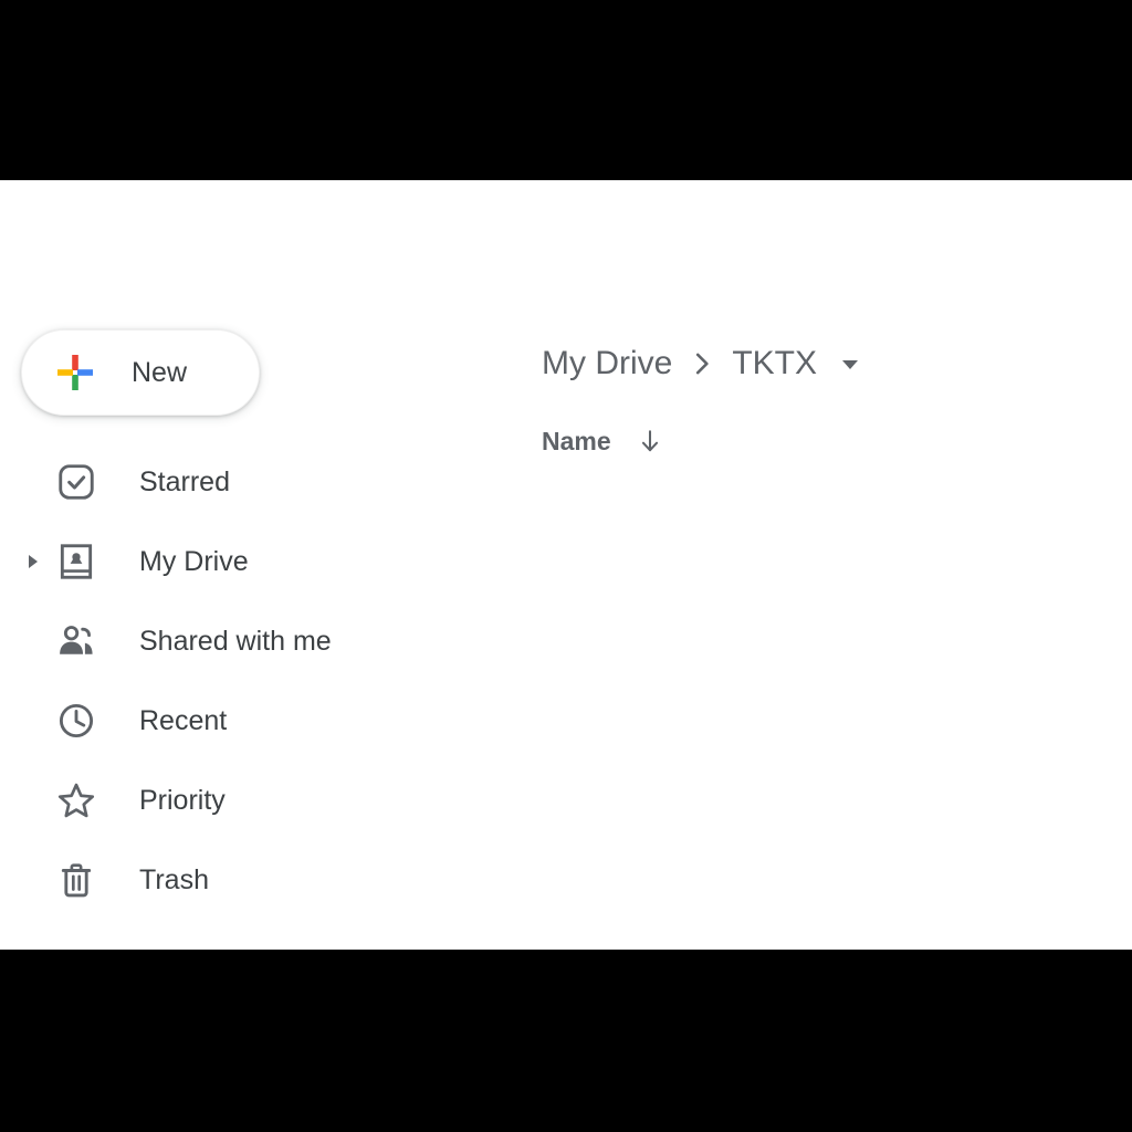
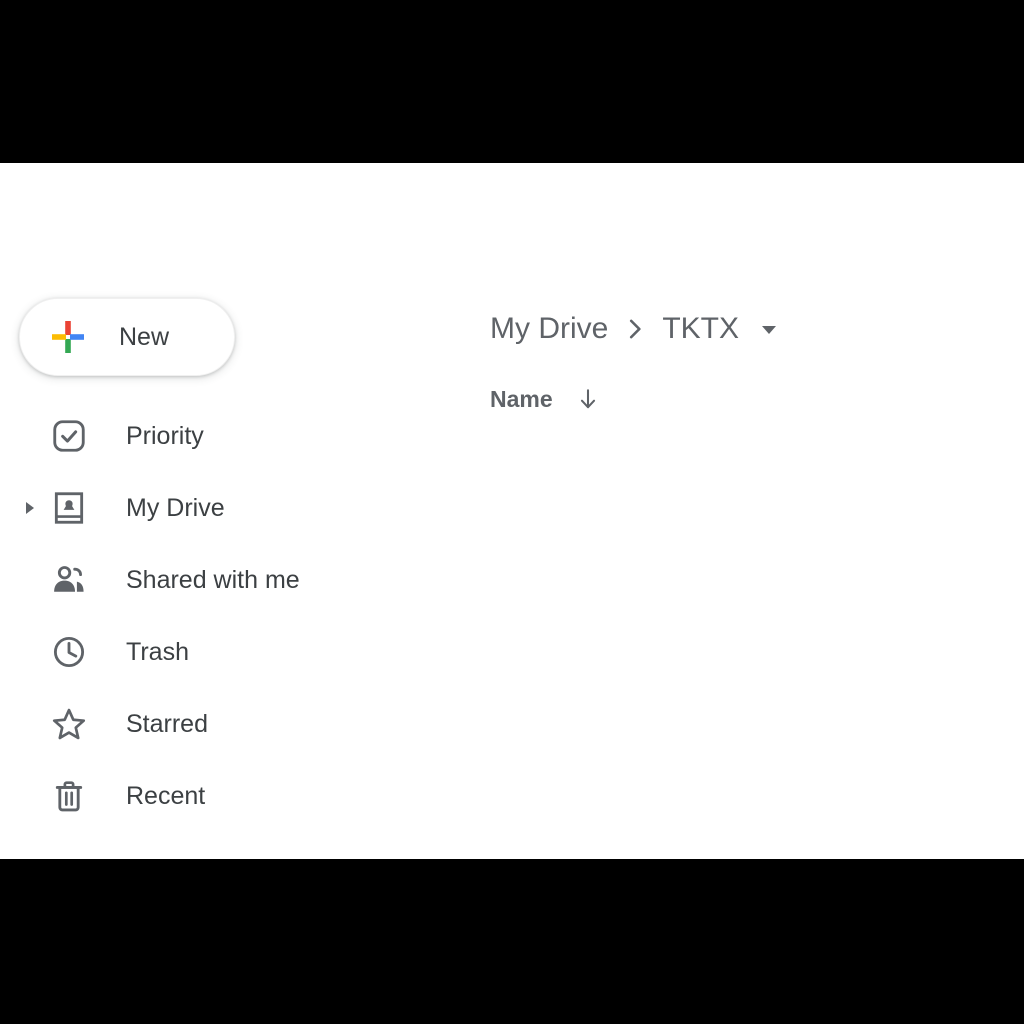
  New
- Starred
+ Priority
  My Drive
  Shared with me
- Recent
+ Trash
- Priority
+ Starred
- Trash
+ Recent
  My Drive
  TKTX
  Name
